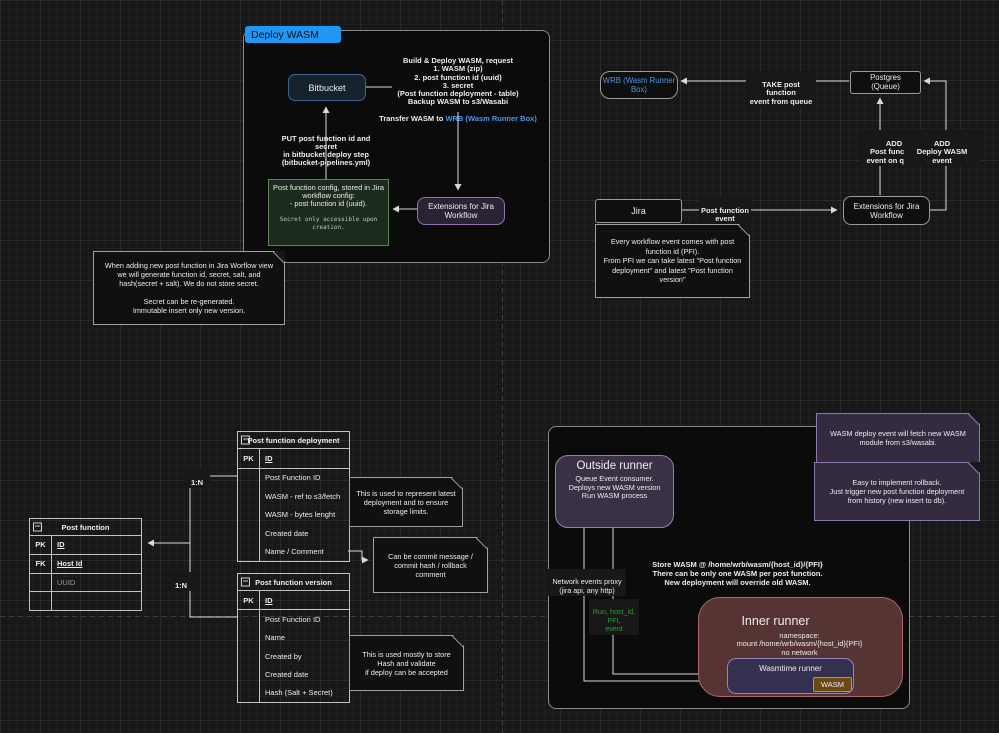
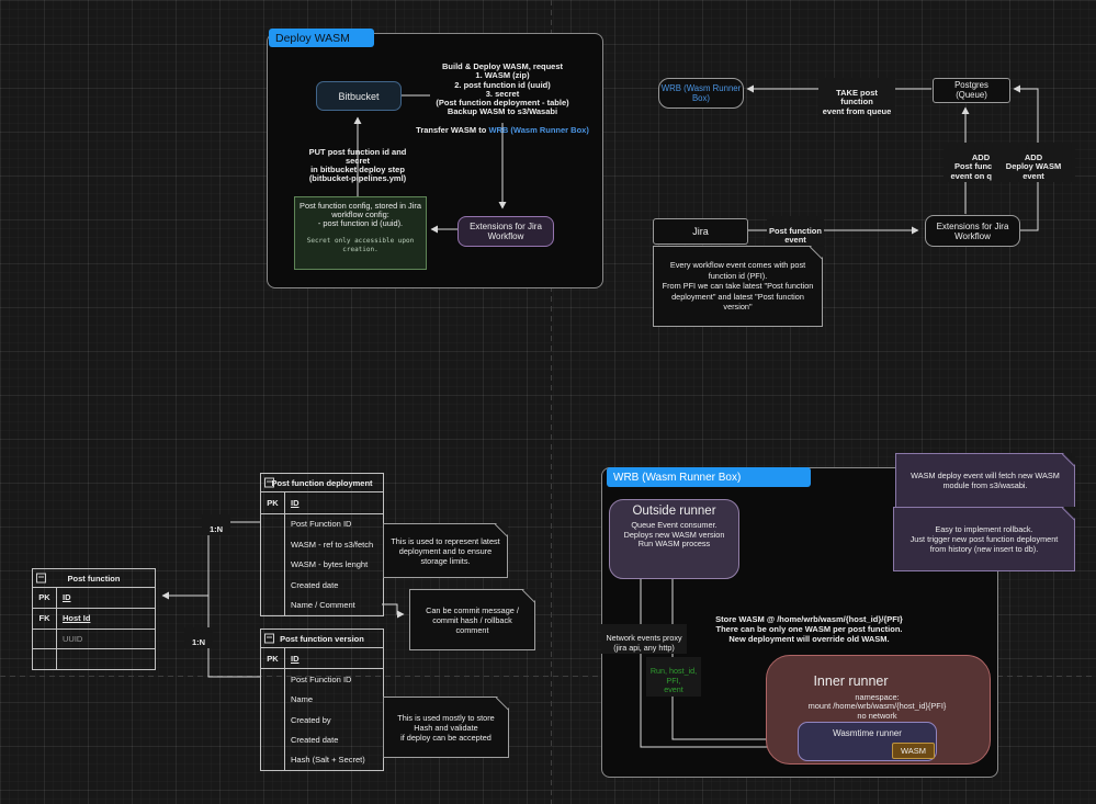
  Deploy WASM
  Bitbucket
  Build & Deploy WASM, request
  1. WASM (zip)
  2. post function id (uuid)
  3. secret
  (Post function deployment - table)
  Backup WASM to s3/Wasabi
  Transfer WASM to WRB (Wasm Runner Box)
  PUT post function id and secret
  in bitbucket deploy step
  (bitbucket-pipelines.yml)
  Post function config, stored in Jira
  workflow config:
  - post function id (uuid).
  Extensions for Jira
  Workflow
  WRB (Wasm Runner
  Box)
  Postgres
  (Queue)
  TAKE post function
  event from queue
  Jira
  Extensions for Jira
  Workflow
  Post function
  event
  ADD
  ADD
  Deploy WASM event
  Every workflow event comes with post
  function id (PFI).
  From PFI we can take latest "Post function
  deployment" and latest "Post function
  version"
- When adding new post function in Jira Worflow view
- we will generate function id, secret, salt, and
- hash(secret + salt). We do not store secret.
- Secret can be re-generated.
- Immutable insert only new version.
  ost function deployment
  PK
  ID
  Post Function ID
  WASM - ref to s3/fetch
  WASM - bytes lenght
  Created date
  Name / Comment
  Post function
  PK
  ID
  FK
  Host Id
  UUID
  Post function version
  PK
  ID
  Post Function ID
  Name
  Created by
  Created date
  Hash (Salt + Secret)
  1:N
  1:N
  This is used to represent latest
  deployment and to ensure
  storage limits.
  Can be commit message /
  commit hash / rollback
  comment
  This is used mostly to store
  Hash and validate
  if deploy can be accepted
+ WRB (Wasm Runner Box)
  Outside runner
  Queue Event consumer.
  Deploys new WASM version
  Run WASM process
  Store WASM @ /home/wrb/wasm/{host_id}/{PFI}
  There can be only one WASM per post function.
  New deployment will override old WASM.
  Network events proxy
  (jira api, any http)
  Run, host_id,
  PFI,
  event
  Inner runner
  namespace:
  mount /home/wrb/wasm/{host_id}{PFI}
  no network
  Wasmtime runner
  WASM
  WASM deploy event will fetch new WASM
  module from s3/wasabi.
  Easy to implement rollback.
  Just trigger new post function deployment
  from history (new insert to db).
